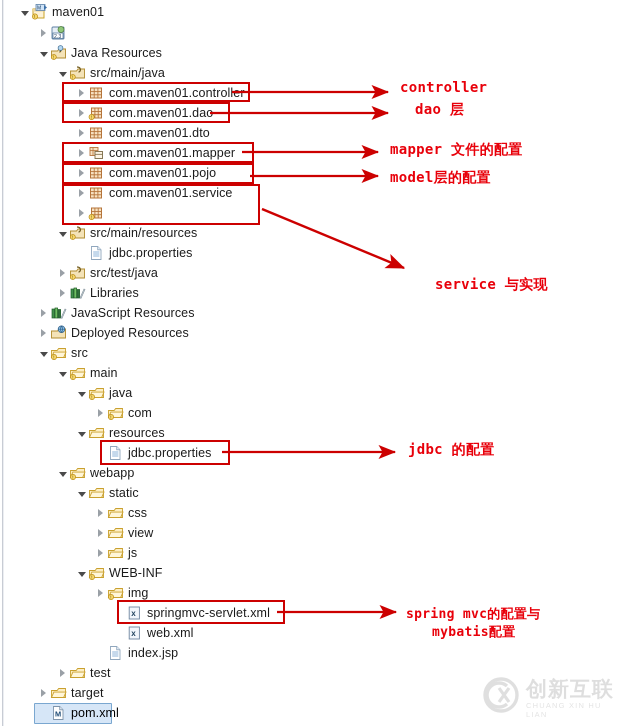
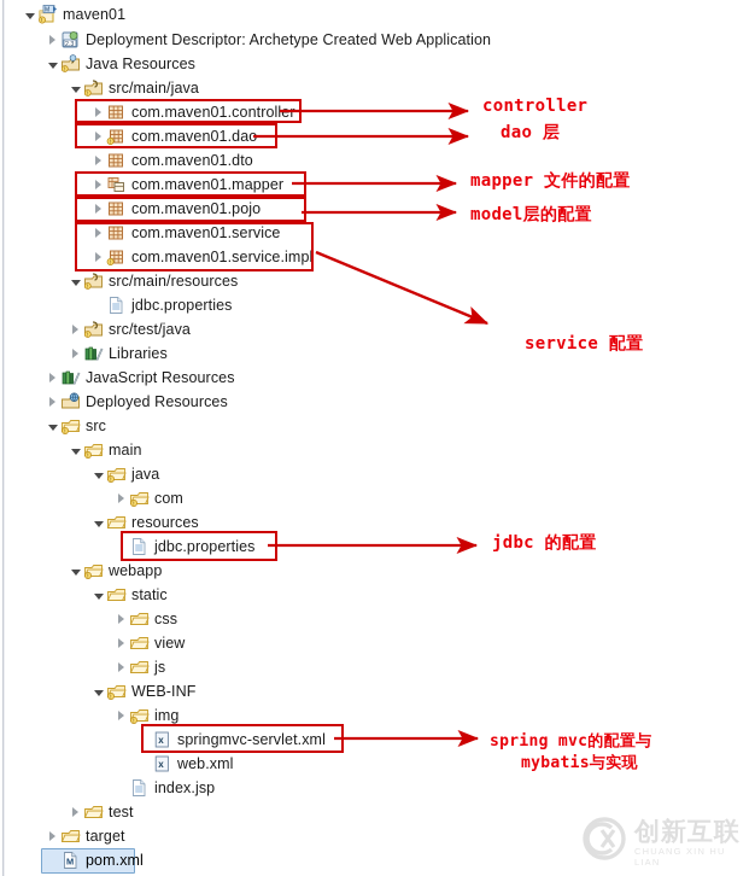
  maven01
+ Deployment Descriptor: Archetype Created Web Application
  Java Resources
  src/main/java
  com.maven01.controll
  com.maven01.dao
  com.maven01.dto
  com.maven01.mapper
  com.maven01.pojo
  com.maven01.service
+ com.maven01.service.impl
  src/main/resources
  jdbc.properties
  src/test/java
  Libraries
  JavaScript Resources
  Deployed Resources
  src
  main
  java
  com
  resources
  jdbc.properties
  webapp
  static
  css
  view
  js
  WEB-INF
  img
  x
  springmvc-servlet.xml
  x
  web.xml
  index.jsp
  test
  target
  M
  pom.xml
  controller
  dao 层
  mapper 文件的配置
  model层的配置
- service 与实现
+ service 配置
  jdbc 的配置
  spring mvc的配置与
- mybatis配置
+ mybatis与实现
  创新互联
  CHUANG XIN HU
